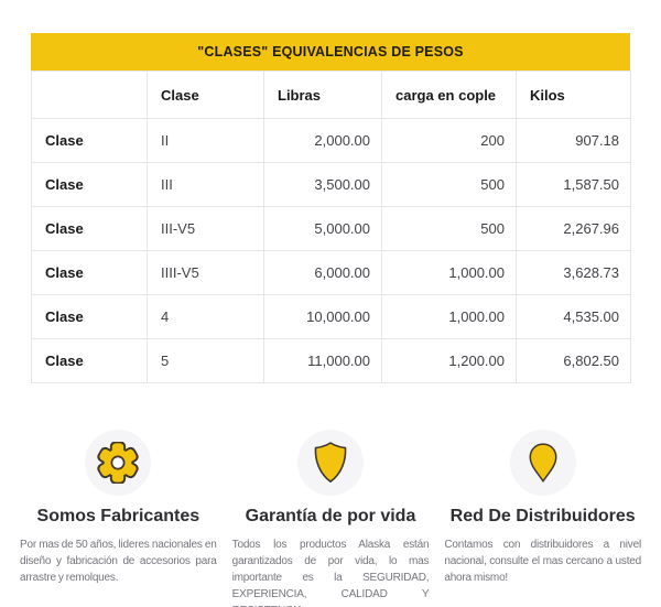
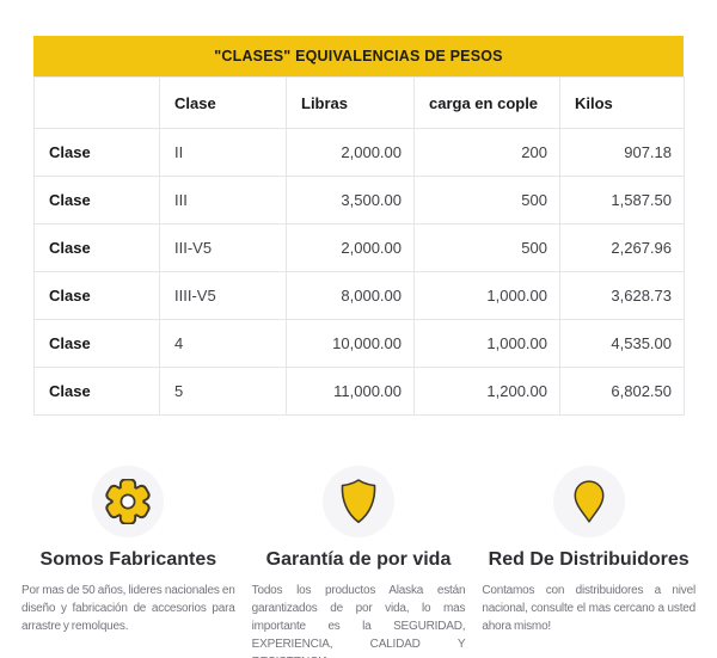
  "CLASES" EQUIVALENCIAS DE PESOS
  	Clase	Libras	carga en cople	Kilos
  Clase	II	2,000.00	200	907.18
  Clase	III	3,500.00	500	1,587.50
- Clase	III-V5	5,000.00	500	2,267.96
+ Clase	III-V5	2,000.00	500	2,267.96
- Clase	IIII-V5	6,000.00	1,000.00	3,628.73
+ Clase	IIII-V5	8,000.00	1,000.00	3,628.73
  Clase	4	10,000.00	1,000.00	4,535.00
  Clase	5	11,000.00	1,200.00	6,802.50
  Somos Fabricantes
  Por mas de 50 años, lideres nacionales en diseño y fabricación de accesorios para arrastre y remolques.
  Garantía de por vida
  Todos los productos Alaska están garantizados de por vida, lo mas importante es la SEGURIDAD, EXPERIENCIA, CALIDAD Y
  Red De Distribuidores
  Contamos con distribuidores a nivel nacional, consulte el mas cercano a usted ahora mismo!
